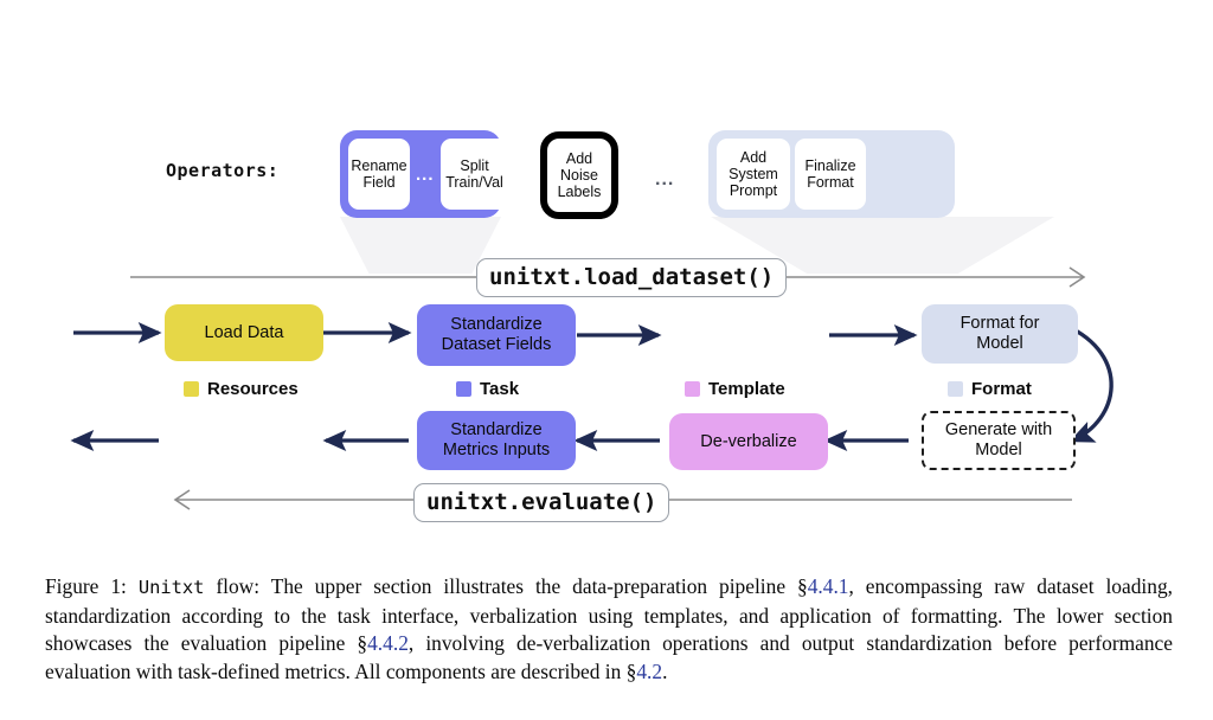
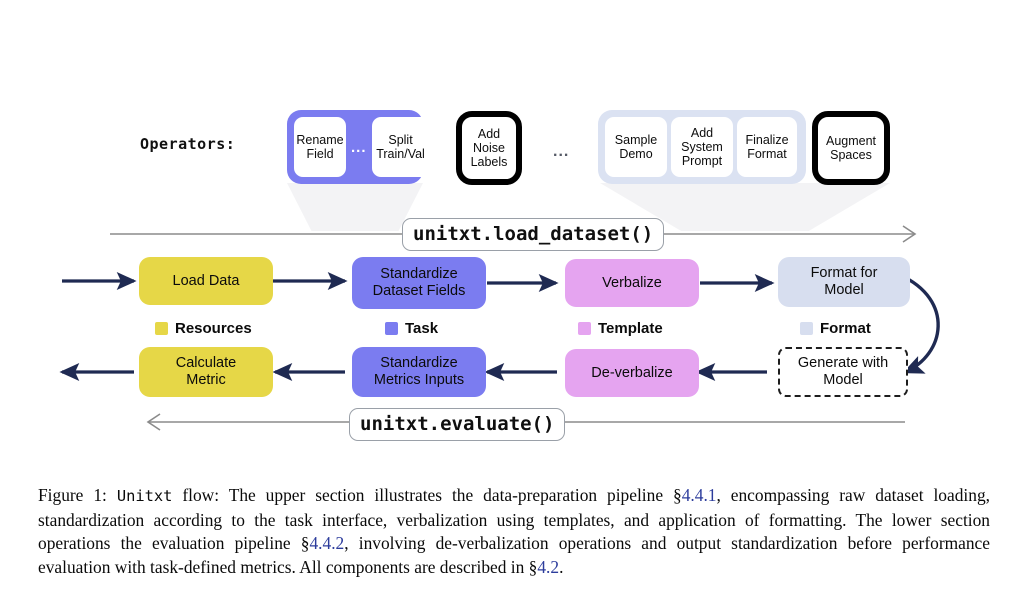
  Operators:
  Rename
  Field
  ...
  Split
  Train/Val
  Add
  Noise
  Labels
  ...
+ Sample
+ Demo
  Add
  System
  Prompt
  Finalize
  Format
+ Augment
+ Spaces
  Load Data
  Standardize
  Dataset Fields
+ Verbalize
  Format for
  Model
  Resources
  Task
  Template
  Format
+ Calculate
+ Metric
  Standardize
  Metrics Inputs
  De-verbalize
  Generate with
  Model
  unitxt.load_dataset()
  unitxt.evaluate()
- Figure 1: Unitxt flow: The upper section illustrates the data-preparation pipeline §4.4.1, encompassing raw dataset loading, standardization according to the task interface, verbalization using templates, and application of formatting. The lower section showcases the evaluation pipeline §4.4.2, involving de-verbalization operations and output standardization before performance evaluation with task-defined metrics. All components are described in §4.2.
+ Figure 1: Unitxt flow: The upper section illustrates the data-preparation pipeline §4.4.1, encompassing raw dataset loading, standardization according to the task interface, verbalization using templates, and application of formatting. The lower section operations the evaluation pipeline §4.4.2, involving de-verbalization operations and output standardization before performance evaluation with task-defined metrics. All components are described in §4.2.
